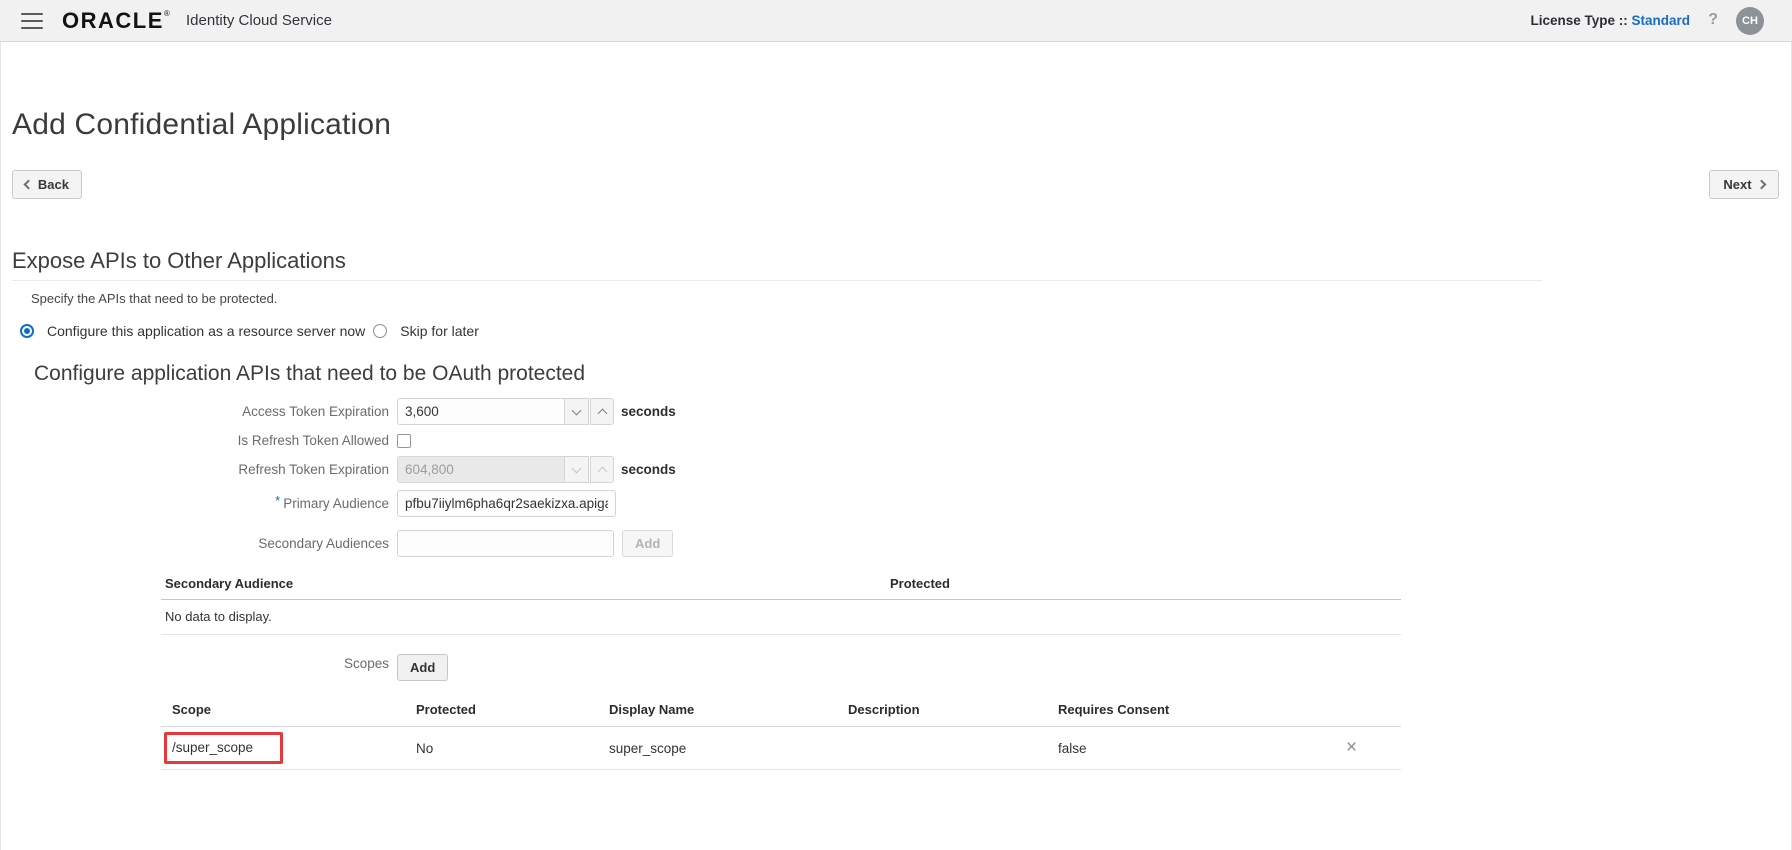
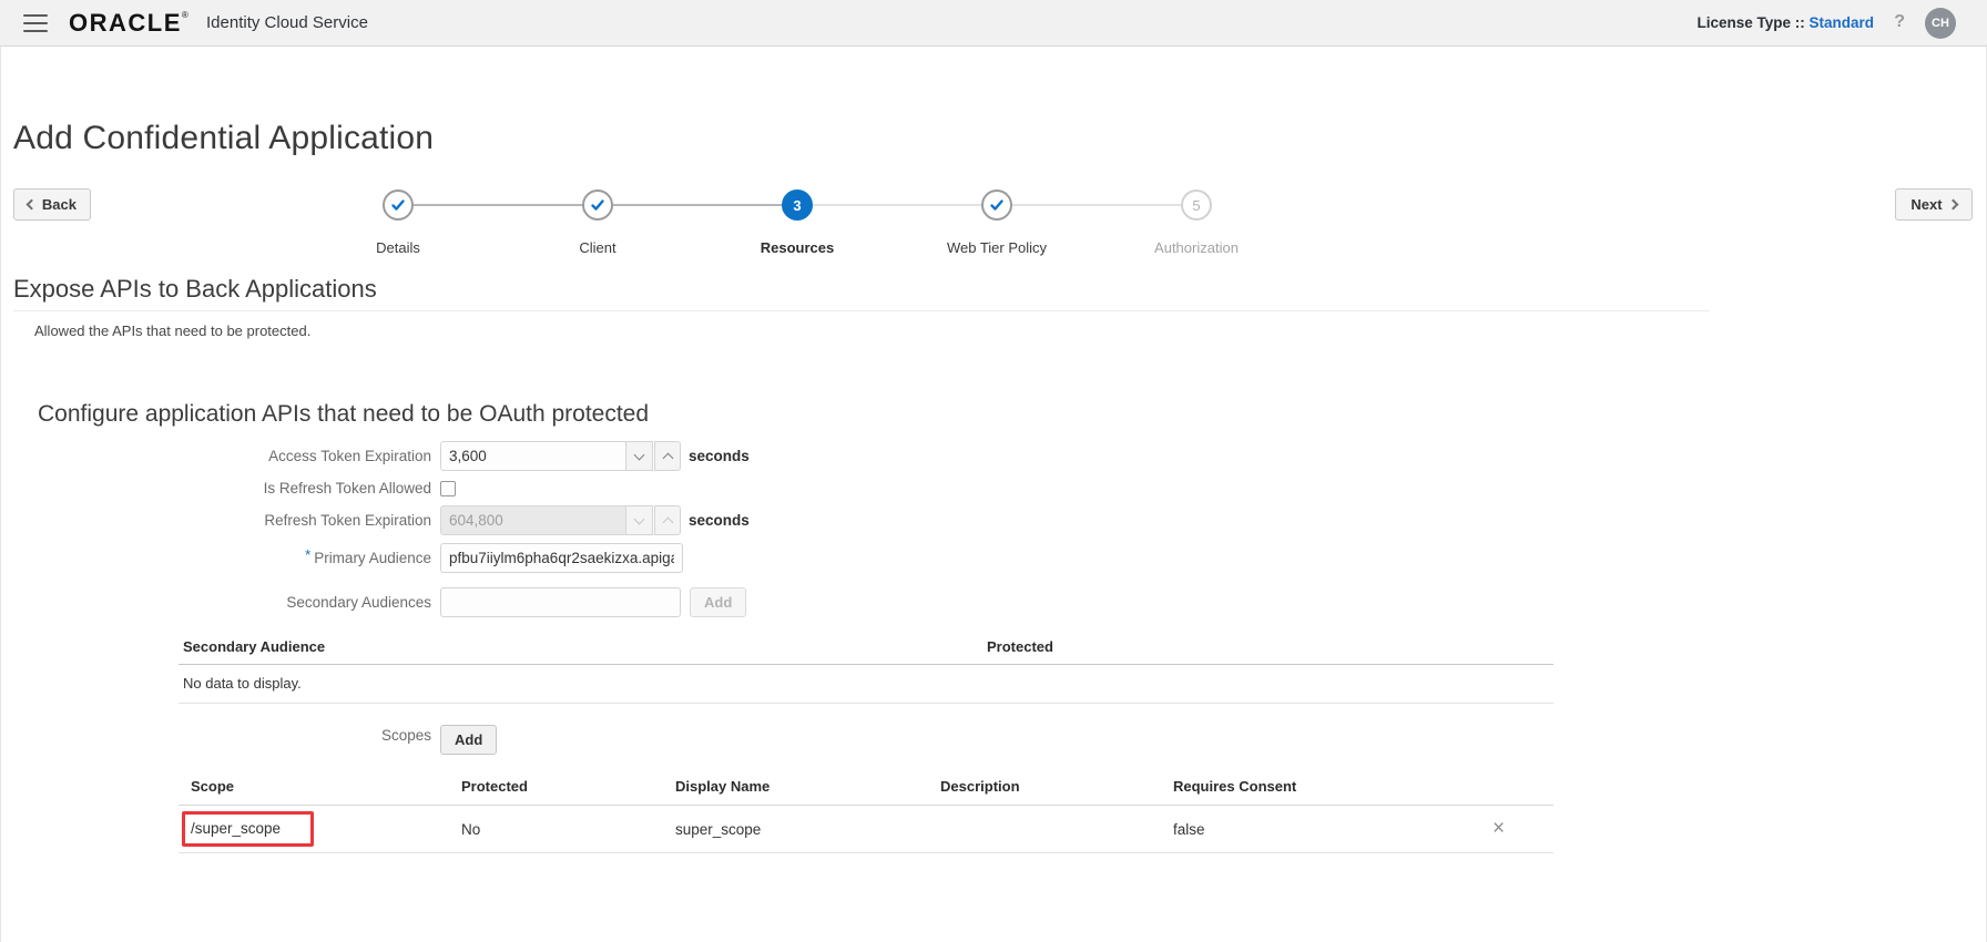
  ORACLE®
  Identity Cloud Service
  License Type :: Standard
  ?
  CH
  Add Confidential Application
  Back
  Next
+ Details
+ Client
+ 3
+ Resources
+ Web Tier Policy
+ 5
+ Authorization
- Expose APIs to Other Applications
+ Expose APIs to Back Applications
- Specify the APIs that need to be protected.
+ Allowed the APIs that need to be protected.
- Configure this application as a resource server now
- Skip for later
  Configure application APIs that need to be OAuth protected
  Access Token Expiration
  3,600
  seconds
  Is Refresh Token Allowed
  Refresh Token Expiration
  604,800
  seconds
  * Primary Audience
  pfbu7iiylm6pha6qr2saekizxa.apig
  Secondary Audiences
  Add
  Secondary Audience	Protected
  No data to display.
  Scopes
  Add
  Scope	Protected	Display Name	Description	Requires Consent
  /super_scope	No	super_scope		false	×
